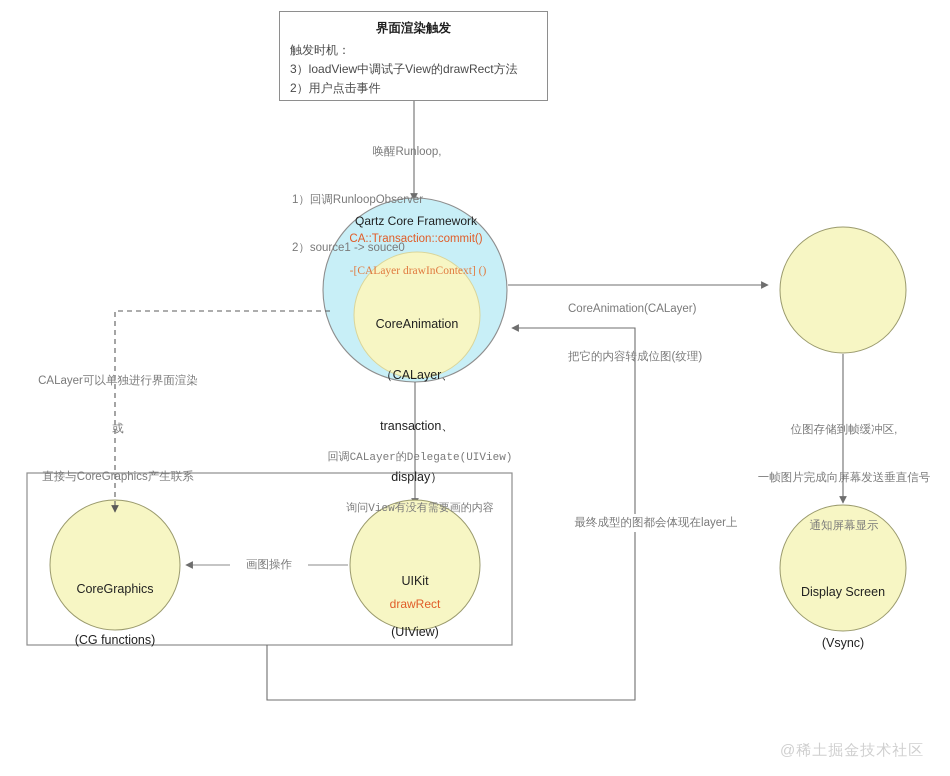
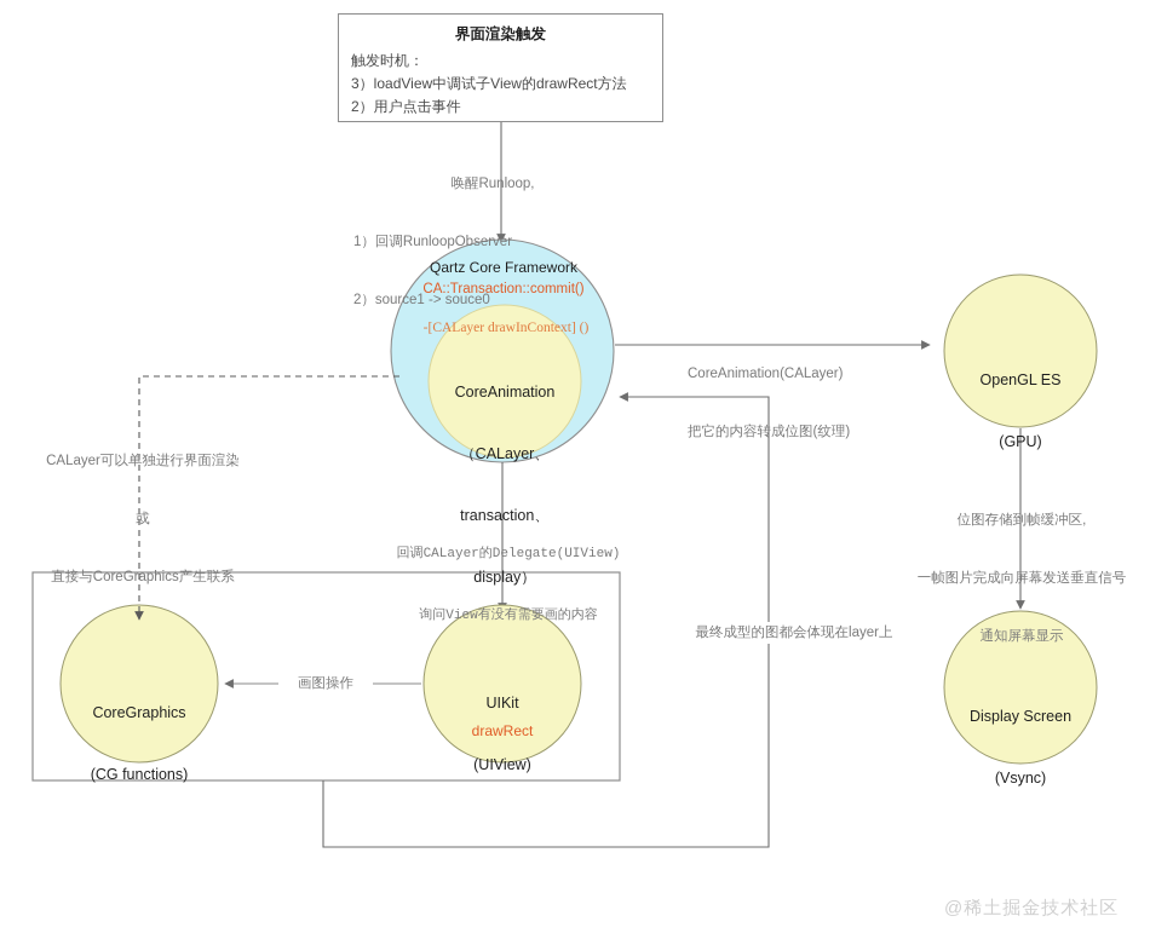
  界面渲染触发
  触发时机：
  3）loadView中调试子View的drawRect方法
  2）用户点击事件
  唤醒Runloop,
  1）回调RunloopObserver
  2）source1 -> souce0
  Qartz Core Framework
  CA::Transaction::commit()
  -[CALayer drawInContext] ()
  CoreAnimation
  （CALayer、
  transaction、
  display）
  CoreAnimation(CALayer)
  把它的内容转成位图(纹理)
+ OpenGL ES
+ (GPU)
  位图存储到帧缓冲区,
  一帧图片完成向屏幕发送垂直信号
  通知屏幕显示
  Display Screen
  (Vsync)
  CALayer可以单独进行界面渲染
  或
  直接与CoreGraphics产生联系
  回调CALayer的Delegate(UIView)
  询问View有没有需要画的内容
  画图操作
  CoreGraphics
  (CG functions)
  UIKit
  (UIView)
  drawRect
  最终成型的图都会体现在layer上
  @稀土掘金技术社区
